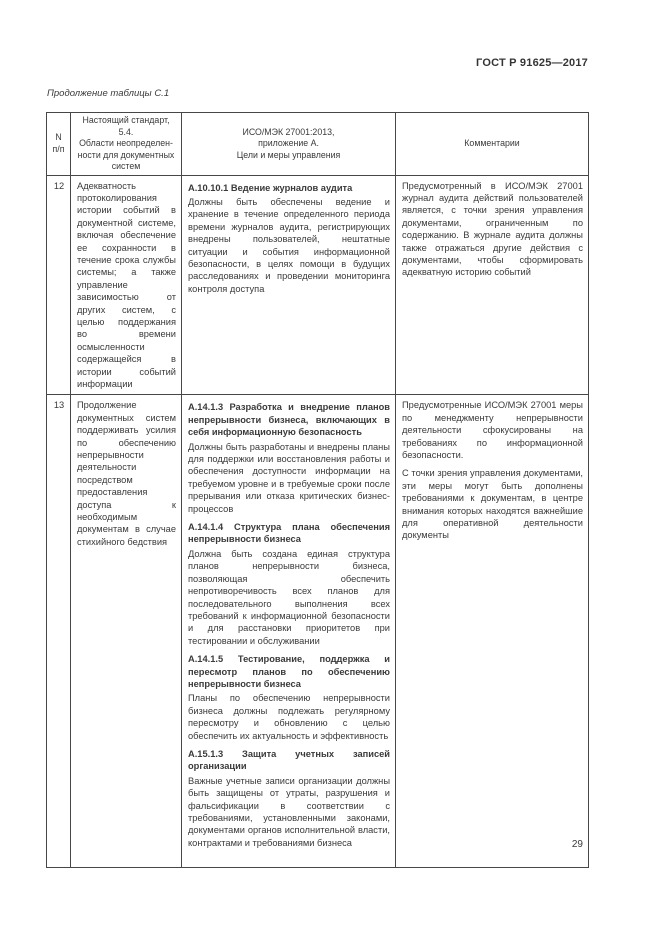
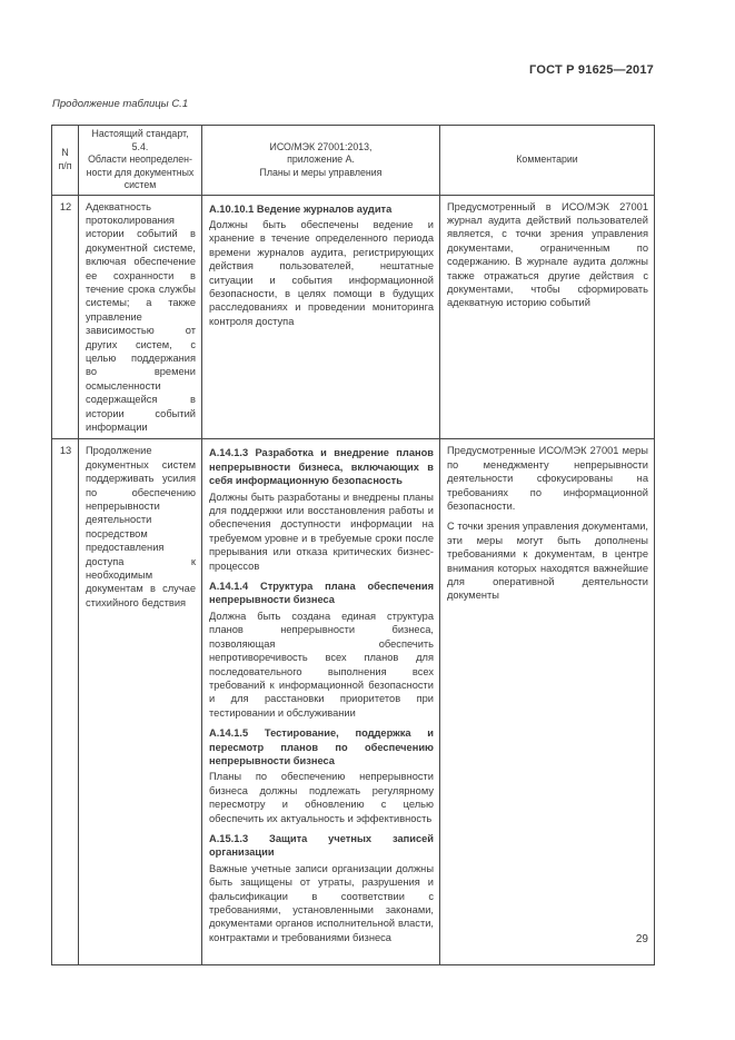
  ГОСТ Р 91625—2017
  Продолжение таблицы С.1
- N п/п	Настоящий стандарт, 5.4. Области неопределен- ности для документных систем	ИСО/МЭК 27001:2013, приложение А. Цели и меры управления	Комментарии
+ N п/п	Настоящий стандарт, 5.4. Области неопределен- ности для документных систем	ИСО/МЭК 27001:2013, приложение А. Планы и меры управления	Комментарии
- 12	Адекватность протоколирования истории событий в документной системе, включая обеспечение ее сохранности в течение срока службы системы; а также управление зависимостью от других систем, с целью поддержания во времени осмысленности содержащейся в истории событий информации	А.10.10.1 Ведение журналов аудита Должны быть обеспечены ведение и хранение в течение определенного периода времени журналов аудита, регистрирующих внедрены пользователей, нештатные ситуации и события информационной безопасности, в целях помощи в будущих расследованиях и проведении мониторинга контроля доступа	Предусмотренный в ИСО/МЭК 27001 журнал аудита действий пользователей является, с точки зрения управления документами, ограниченным по содержанию. В журнале аудита должны также отражаться другие действия с документами, чтобы сформировать адекватную историю событий
+ 12	Адекватность протоколирования истории событий в документной системе, включая обеспечение ее сохранности в течение срока службы системы; а также управление зависимостью от других систем, с целью поддержания во времени осмысленности содержащейся в истории событий информации	А.10.10.1 Ведение журналов аудита Должны быть обеспечены ведение и хранение в течение определенного периода времени журналов аудита, регистрирующих действия пользователей, нештатные ситуации и события информационной безопасности, в целях помощи в будущих расследованиях и проведении мониторинга контроля доступа	Предусмотренный в ИСО/МЭК 27001 журнал аудита действий пользователей является, с точки зрения управления документами, ограниченным по содержанию. В журнале аудита должны также отражаться другие действия с документами, чтобы сформировать адекватную историю событий
  13	Продолжение документных систем поддерживать усилия по обеспечению непрерывности деятельности посредством предоставления доступа к необходимым документам в случае стихийного бедствия	А.14.1.3 Разработка и внедрение планов непрерывности бизнеса, включающих в себя информационную безопасность Должны быть разработаны и внедрены планы для поддержки или восстановления работы и обеспечения доступности информации на требуемом уровне и в требуемые сроки после прерывания или отказа критических бизнес-процессов А.14.1.4 Структура плана обеспечения непрерывности бизнеса Должна быть создана единая структура планов непрерывности бизнеса, позволяющая обеспечить непротиворечивость всех планов для последовательного выполнения всех требований к информационной безопасности и для расстановки приоритетов при тестировании и обслуживании А.14.1.5 Тестирование, поддержка и пересмотр планов по обеспечению непрерывности бизнеса Планы по обеспечению непрерывности бизнеса должны подлежать регулярному пересмотру и обновлению с целью обеспечить их актуальность и эффективность А.15.1.3 Защита учетных записей организации Важные учетные записи организации должны быть защищены от утраты, разрушения и фальсификации в соответствии с требованиями, установленными законами, документами органов исполнительной власти, контрактами и требованиями бизнеса	Предусмотренные ИСО/МЭК 27001 меры по менеджменту непрерывности деятельности сфокусированы на требованиях по информационной безопасности. С точки зрения управления документами, эти меры могут быть дополнены требованиями к документам, в центре внимания которых находятся важнейшие для оперативной деятельности документы
  29
